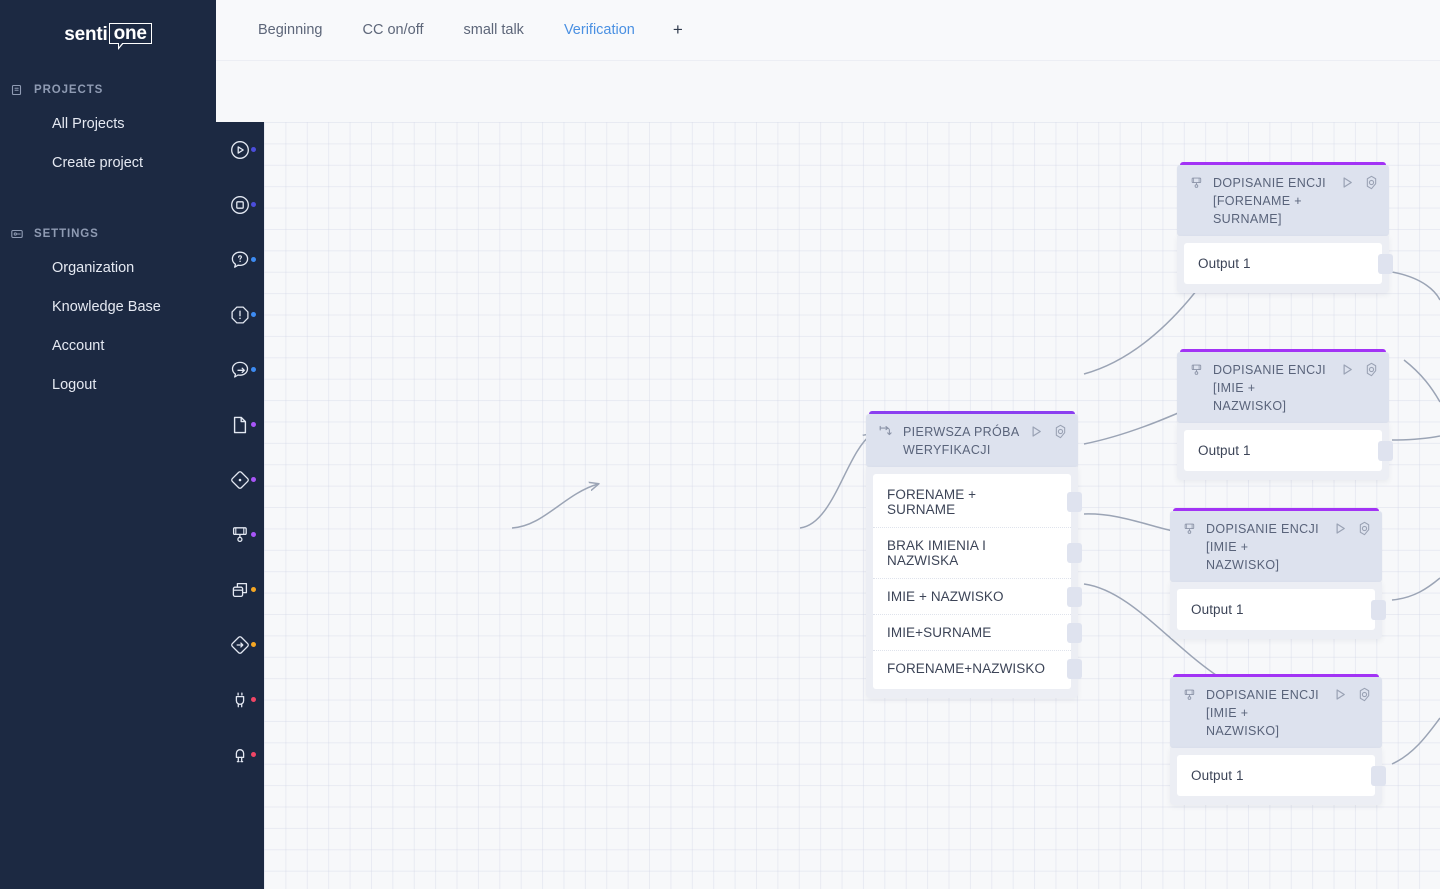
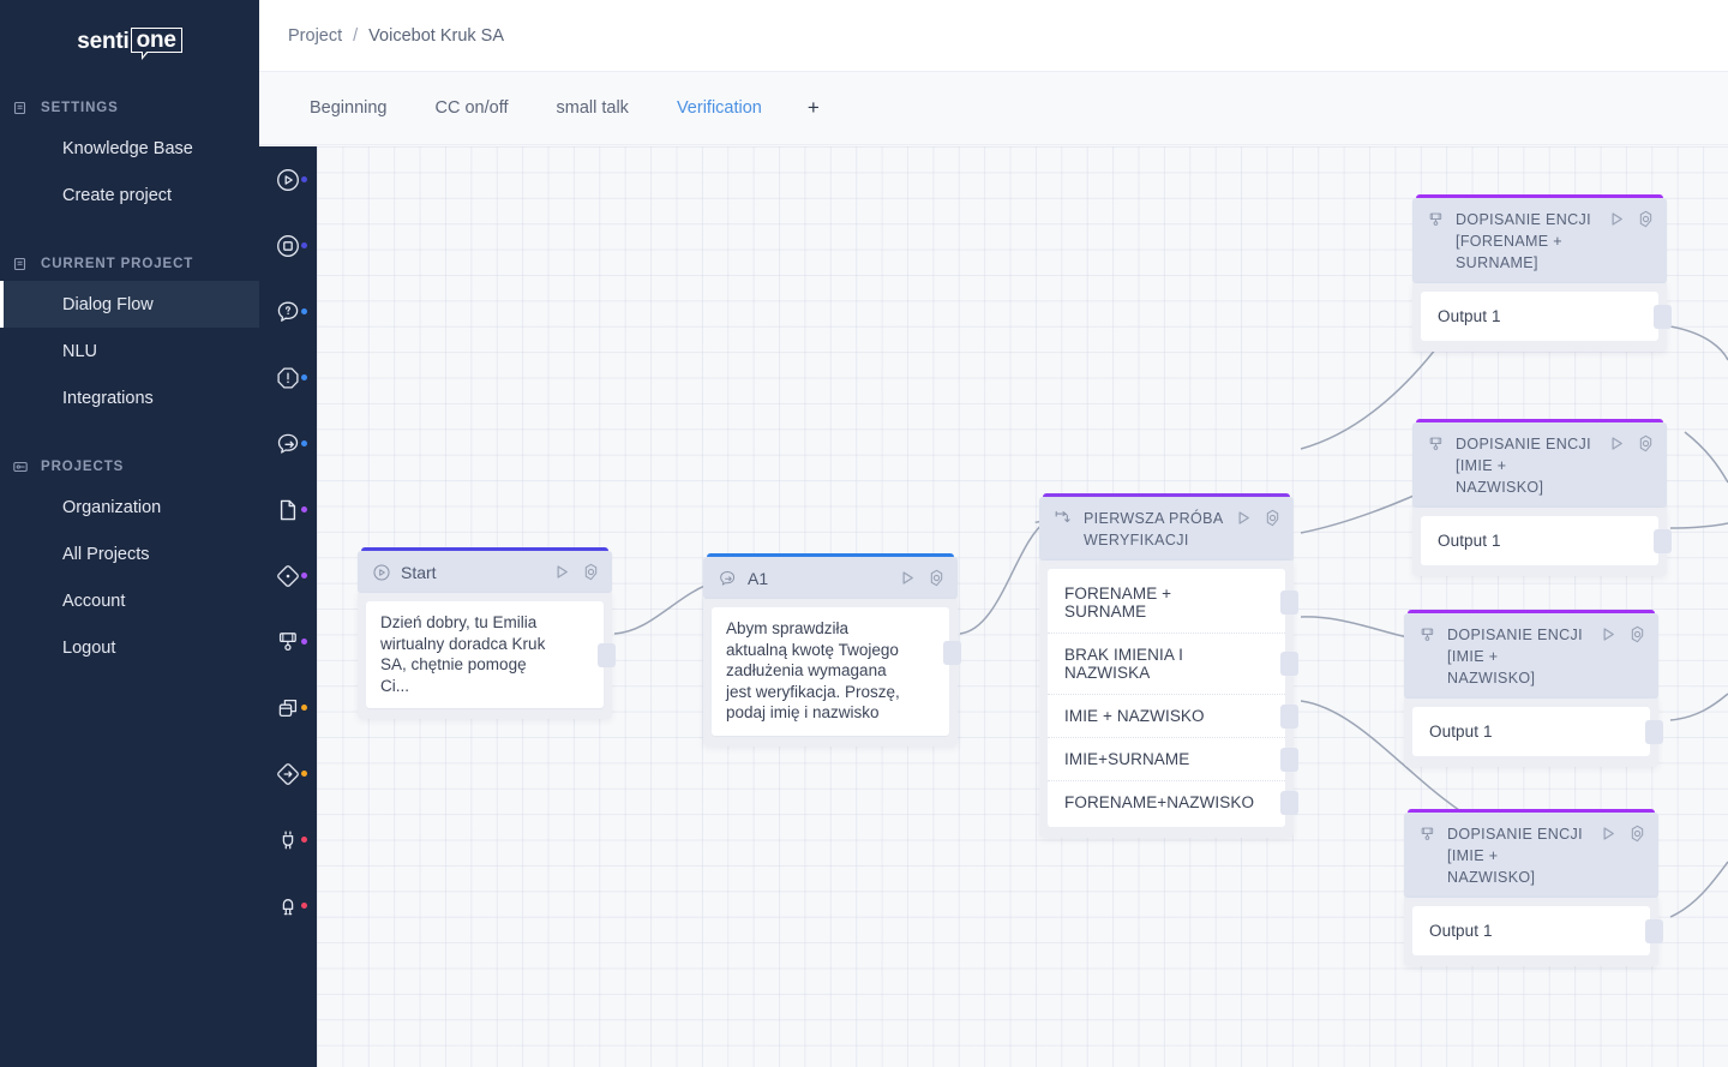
  senti
  one
- PROJECTS
+ SETTINGS
- All Projects
+ Knowledge Base
  Create project
+ CURRENT PROJECT
+ Dialog Flow
+ NLU
+ Integrations
- SETTINGS
+ PROJECTS
  Organization
- Knowledge Base
+ All Projects
  Account
  Logout
+ Project
+ /
+ Voicebot Kruk SA
  Beginning
  CC on/off
  small talk
  Verification
  +
+ Start
+ Dzień dobry, tu Emilia wirtualny doradca Kruk SA, chętnie pomogę Ci...
+ A1
+ Abym sprawdziła aktualną kwotę Twojego zadłużenia wymagana jest weryfikacja. Proszę, podaj imię i nazwisko
  PIERWSZA PRÓBA WERYFIKACJI
  FORENAME + SURNAME
  BRAK IMIENIA I NAZWISKA
  IMIE + NAZWISKO
  IMIE+SURNAME
  FORENAME+NAZWISKO
  DOPISANIE ENCJI [FORENAME + SURNAME]
  Output 1
  DOPISANIE ENCJI [IMIE + NAZWISKO]
  Output 1
  DOPISANIE ENCJI [IMIE + NAZWISKO]
  Output 1
  DOPISANIE ENCJI [IMIE + NAZWISKO]
  Output 1
